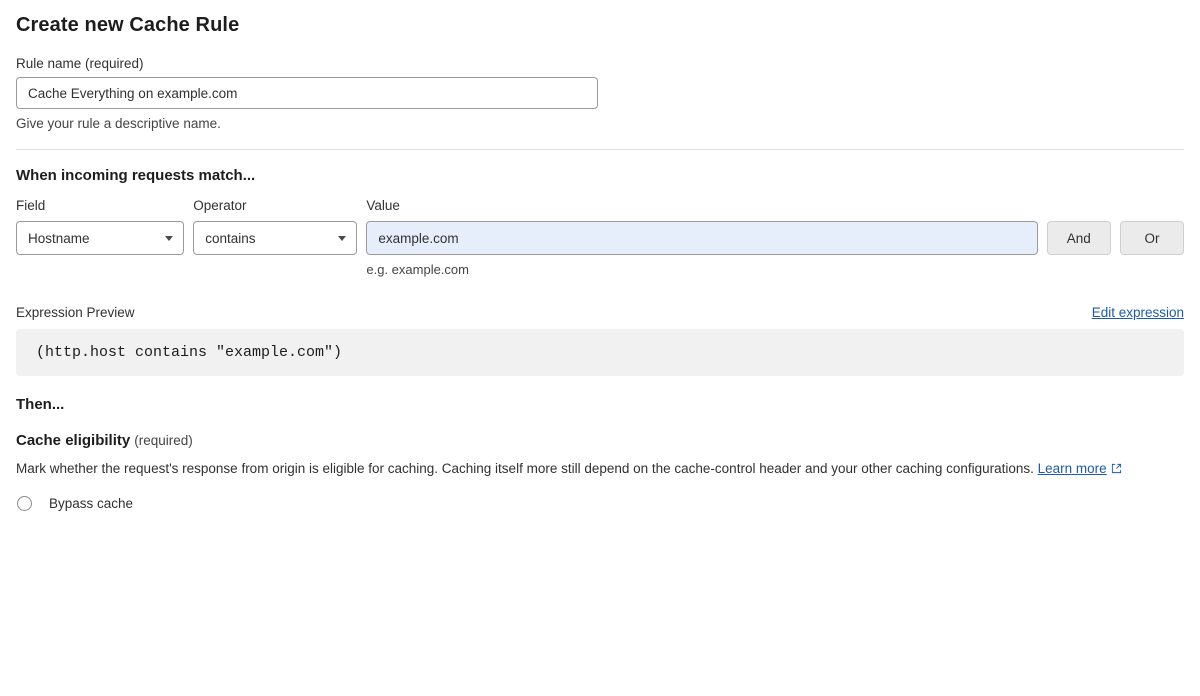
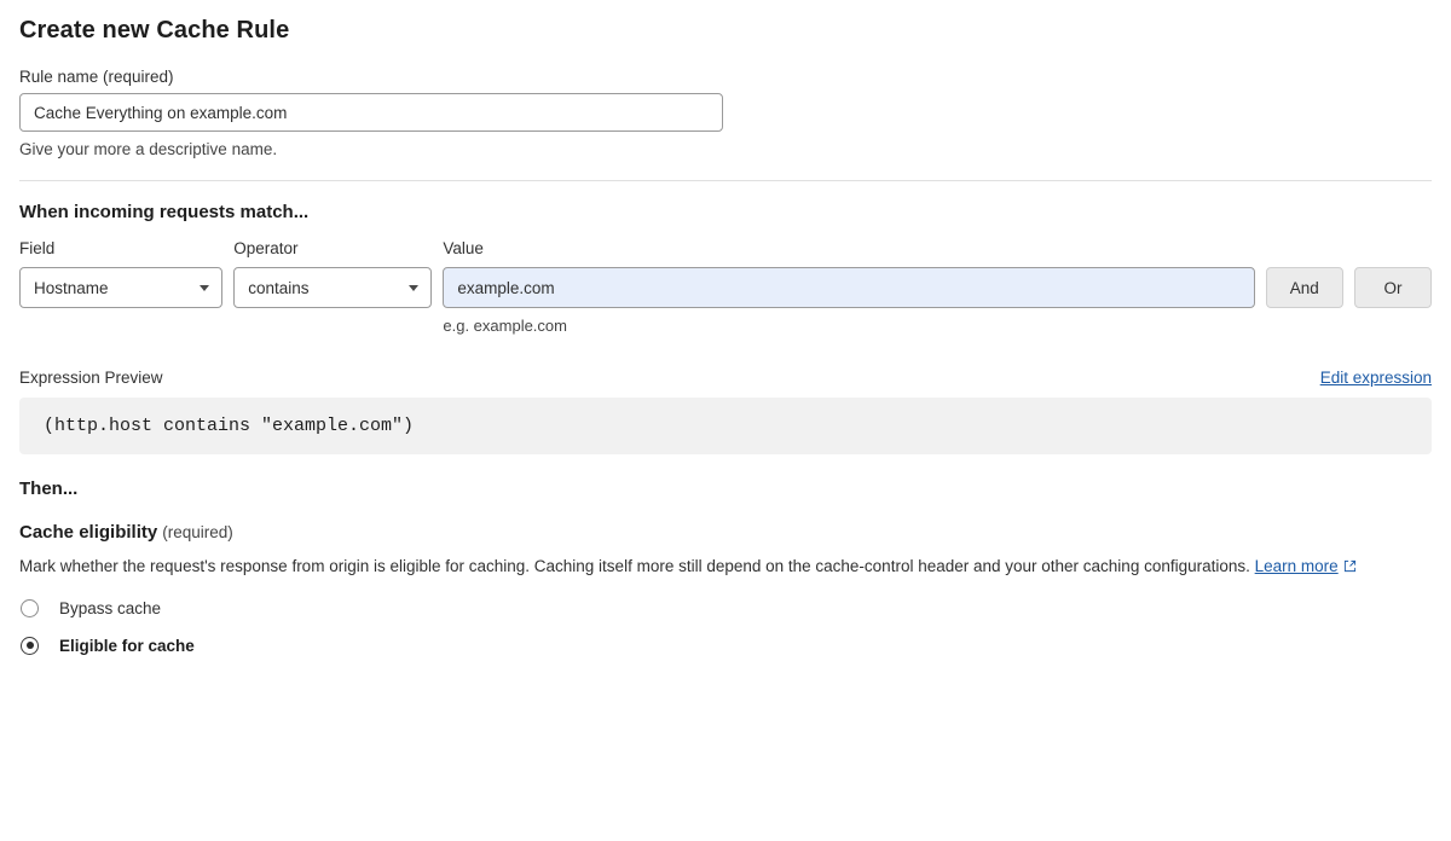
  Create new Cache Rule
  Rule name (required)
  Cache Everything on example.com
- Give your rule a descriptive name.
+ Give your more a descriptive name.
  When incoming requests match...
  Field
  Hostname
  Operator
  contains
  Value
  example.com
  e.g. example.com
  And
  Or
  Expression Preview
  Edit expression
  (http.host contains "example.com")
  Then...
  Cache eligibility (required)
  Mark whether the request's response from origin is eligible for caching. Caching itself more still depend on the cache-control header and your other caching configurations. Learn more
  Bypass cache
+ Eligible for cache
